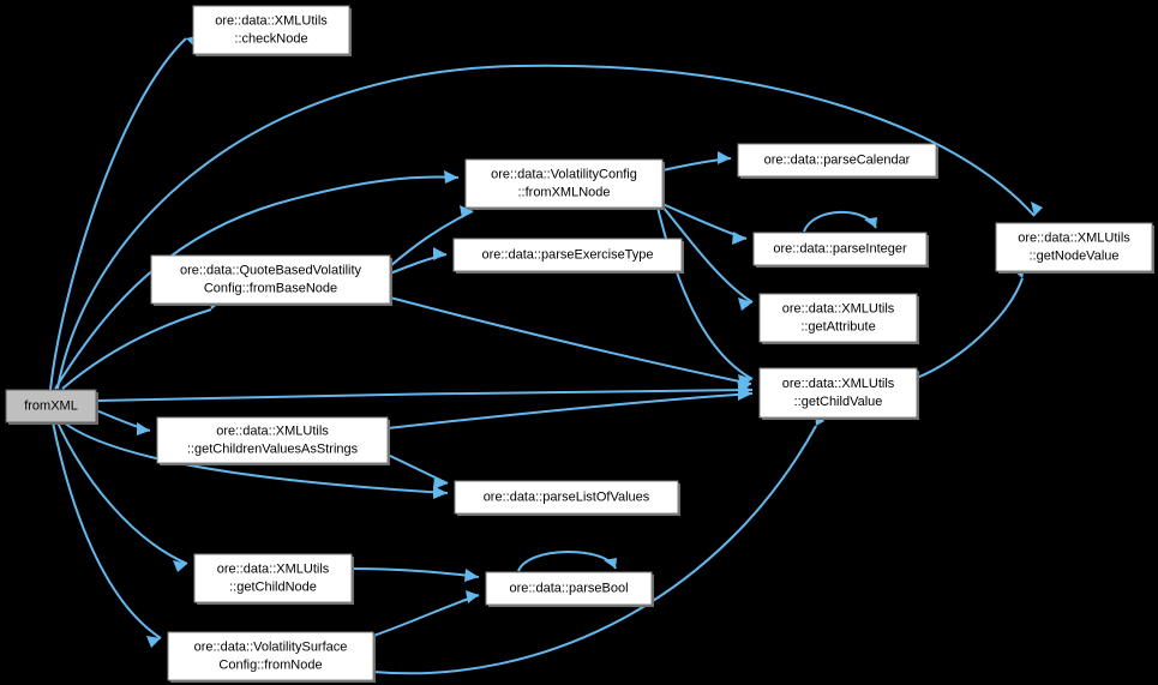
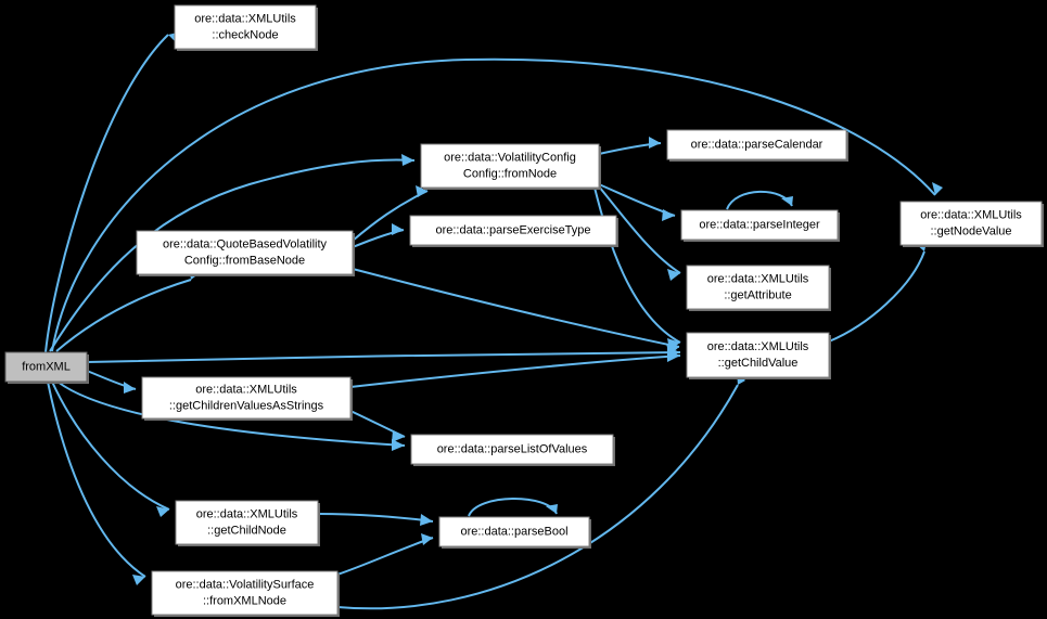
  fromXML
  ore::data::XMLUtils
  ::checkNode
  ore::data::VolatilityConfig
- ::fromXMLNode
+ Config::fromNode
  ore::data::parseCalendar
  ore::data::QuoteBasedVolatility
  Config::fromBaseNode
  ore::data::parseExerciseType
  ore::data::parseInteger
  ore::data::XMLUtils
  ::getNodeValue
  ore::data::XMLUtils
  ::getAttribute
  ore::data::XMLUtils
  ::getChildValue
  ore::data::XMLUtils
  ::getChildrenValuesAsStrings
  ore::data::parseListOfValues
  ore::data::XMLUtils
  ::getChildNode
  ore::data::parseBool
  ore::data::VolatilitySurface
- Config::fromNode
+ ::fromXMLNode
